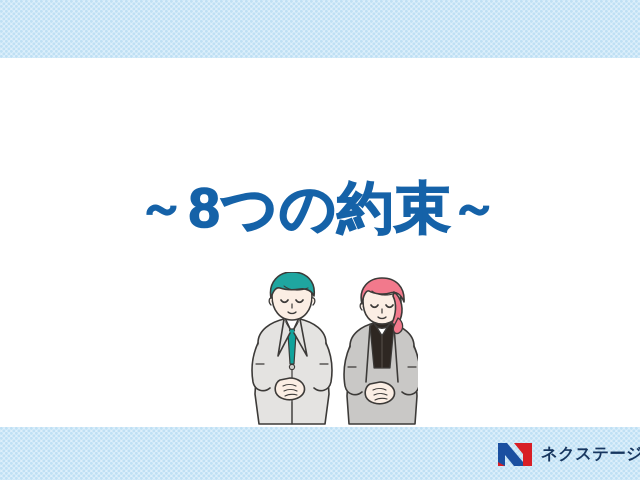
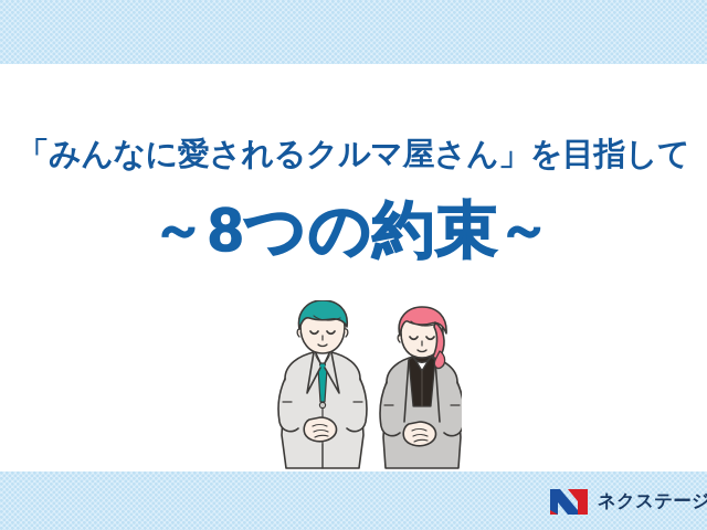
+ 「みんなに愛されるクルマ屋さん」を目指して
  ～8つの約束～
  ネクステージ
